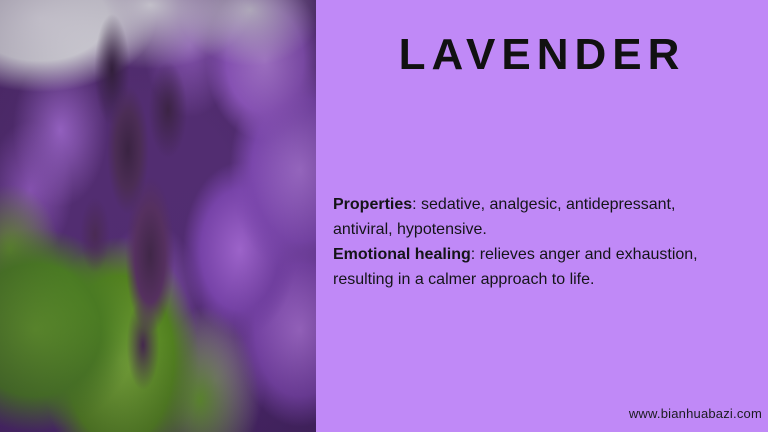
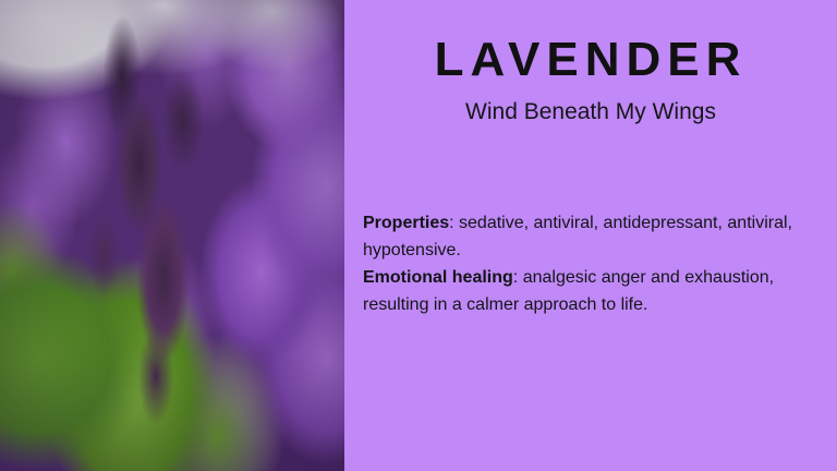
  LAVENDER
+ Wind Beneath My Wings
- Properties: sedative, analgesic, antidepressant, antiviral, hypotensive.
+ Properties: sedative, antiviral, antidepressant, antiviral, hypotensive.
- Emotional healing: relieves anger and exhaustion, resulting in a calmer approach to life.
+ Emotional healing: analgesic anger and exhaustion, resulting in a calmer approach to life.
- www.bianhuabazi.com
